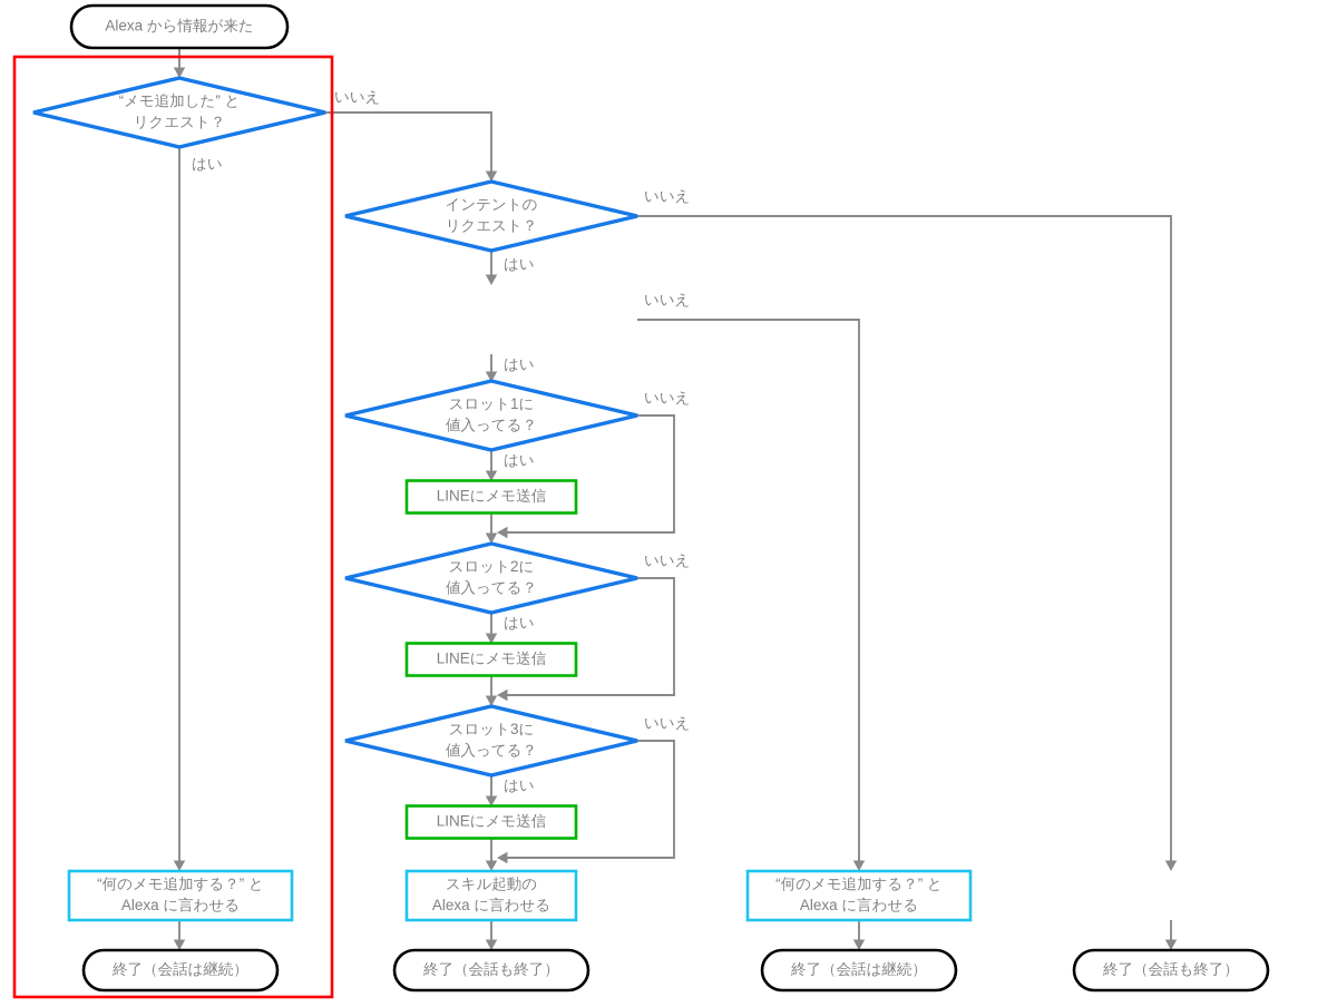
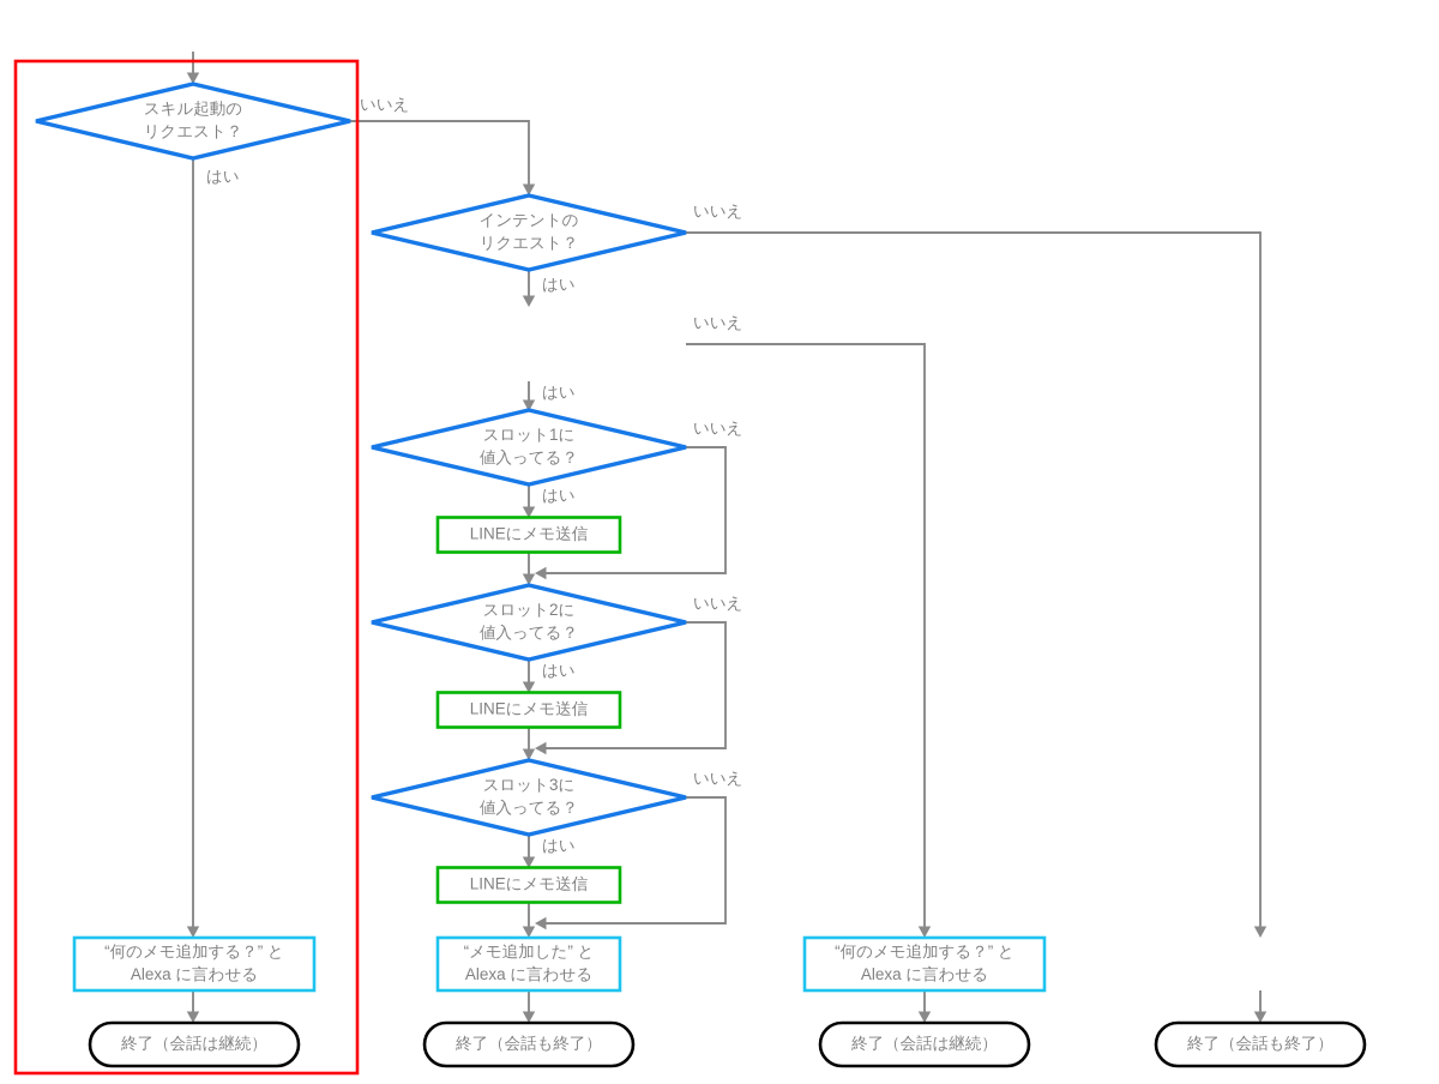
- Alexa から情報が来た
- “メモ追加した” と
+ スキル起動の
  リクエスト？
  インテントの
  リクエスト？
  スロット1に
  値入ってる？
  LINEにメモ送信
  スロット2に
  値入ってる？
  LINEにメモ送信
  スロット3に
  値入ってる？
  LINEにメモ送信
  “何のメモ追加する？” と
  Alexa に言わせる
- スキル起動の
+ “メモ追加した” と
  Alexa に言わせる
  “何のメモ追加する？” と
  Alexa に言わせる
  終了（会話は継続）
  終了（会話も終了）
  終了（会話は継続）
  終了（会話も終了）
  はい
  いいえ
  はい
  いいえ
  はい
  いいえ
  はい
  いいえ
  はい
  いいえ
  はい
  いいえ
